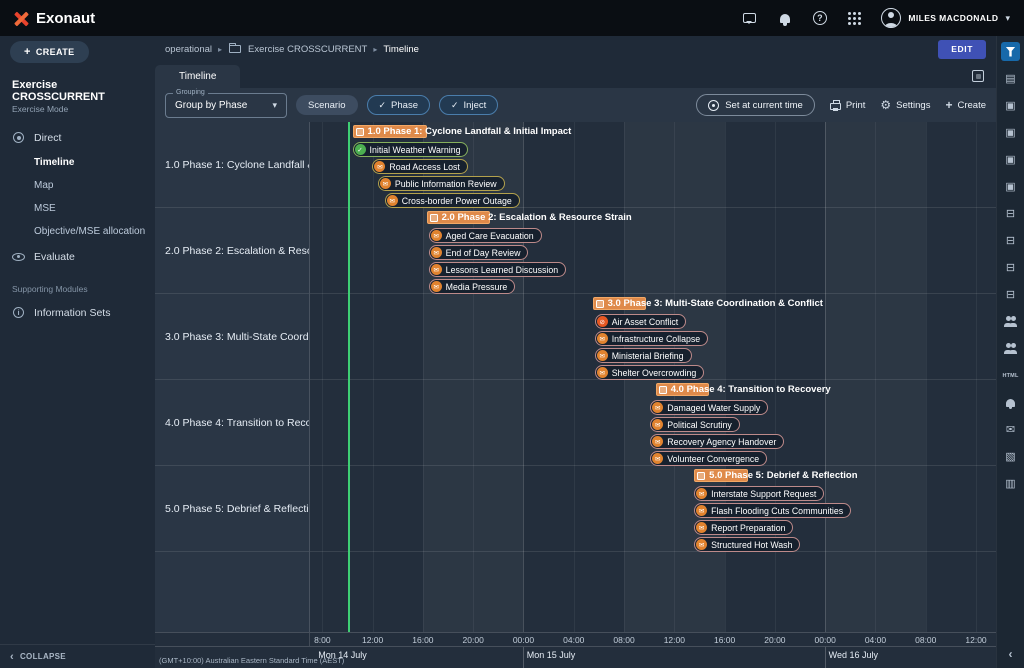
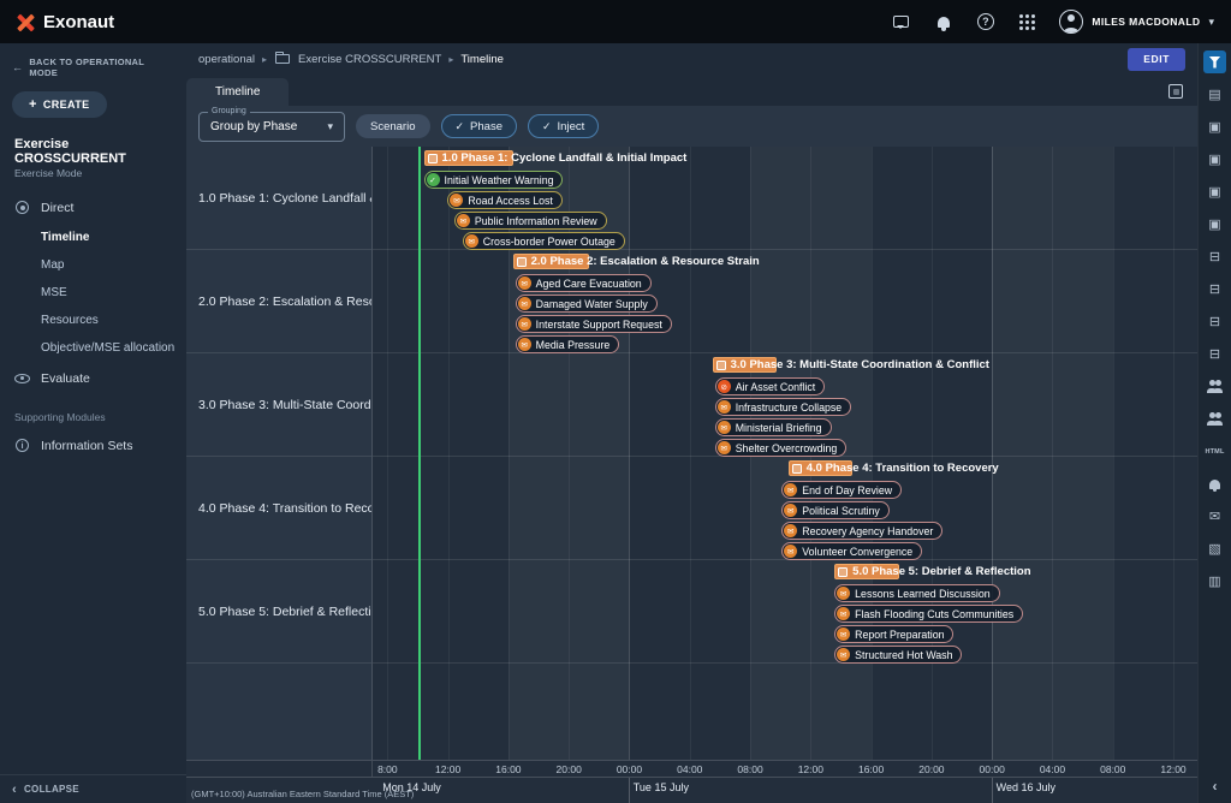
  Exonaut
  MILES MACDONALD
+ BACK TO OPERATIONAL MODE
  CREATE
  Exercise CROSSCURRENT
  Exercise Mode
  Direct
  Timeline
  Map
  MSE
+ Resources
  Objective/MSE allocation
  Evaluate
  Supporting Modules
  Information Sets
  COLLAPSE
  operational
  Exercise CROSSCURRENT
  Timeline
  EDIT
  Timeline
  Group by Phase
  Scenario
  Phase
  Inject
- Set at current time
- Print
- Settings
- Create
  1.0 Phase 1: Cyclone Landfall
  2.0 Phase 2: Escalation & Res
  3.0 Phase 3: Multi-State Coord
  4.0 Phase 4: Transition to Reco
  5.0 Phase 5: Debrief & Reflecti
  1.0 Phase 1: Cyclone Landfall & Initial Impact
  Initial Weather Warning
  Road Access Lost
  Public Information Review
  Cross-border Power Outage
  2.0 Phase 2: Escalation & Resource Strain
  Aged Care Evacuation
- End of Day Review
+ Damaged Water Supply
- Lessons Learned Discussion
+ Interstate Support Request
  Media Pressure
  3.0 Phase 3: Multi-State Coordination & Conflict
  Air Asset Conflict
  Infrastructure Collapse
  Ministerial Briefing
  Shelter Overcrowding
  4.0 Phase 4: Transition to Recovery
- Damaged Water Supply
+ End of Day Review
  Political Scrutiny
  Recovery Agency Handover
  Volunteer Convergence
  5.0 Phase 5: Debrief & Reflection
- Interstate Support Request
+ Lessons Learned Discussion
  Flash Flooding Cuts Communities
  Report Preparation
  Structured Hot Wash
  8:00
  12:00
  16:00
  20:00
  00:00
  04:00
  08:00
  12:00
  16:00
  20:00
  00:00
  04:00
  08:00
  12:00
  (GMT+10:00) Australian Eastern Standard Time (AEST)
  Mon 14 July
- Mon 15 July
+ Tue 15 July
  Wed 16 July
  ▤
  ▣
  ▣
  ▣
  ▣
  ⊟
  ⊟
  ⊟
  ⊟
  ✉
  ▧
  ▥
